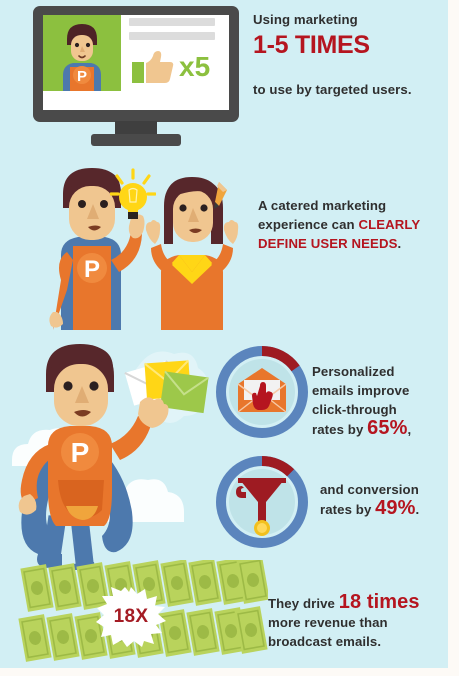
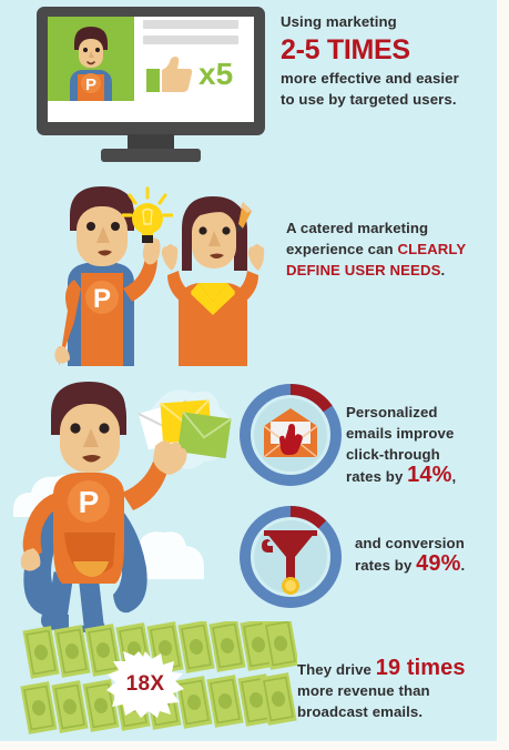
  P
  x5
  Using marketing
- 1-5 TIMES
+ 2-5 TIMES
+ more effective and easier
  to use by targeted users.
  P
  A catered marketing
  experience can CLEARLY
  DEFINE USER NEEDS.
  P
  Personalized
  emails improve
  click-through
- rates by 65%,
+ rates by 14%,
  and conversion
  rates by 49%.
  18X
- They drive 18 times
+ They drive 19 times
  more revenue than
  broadcast emails.
